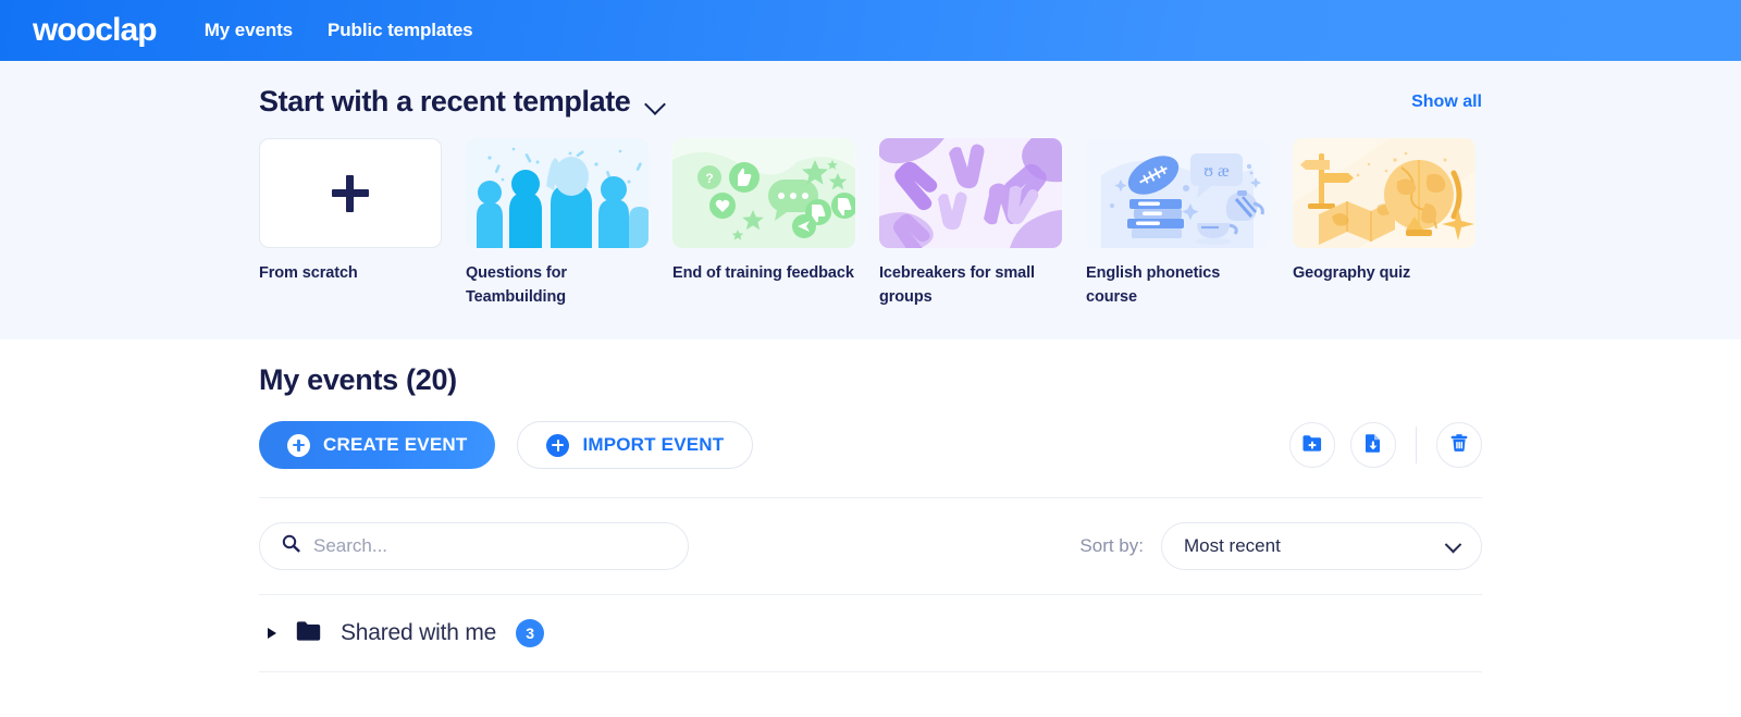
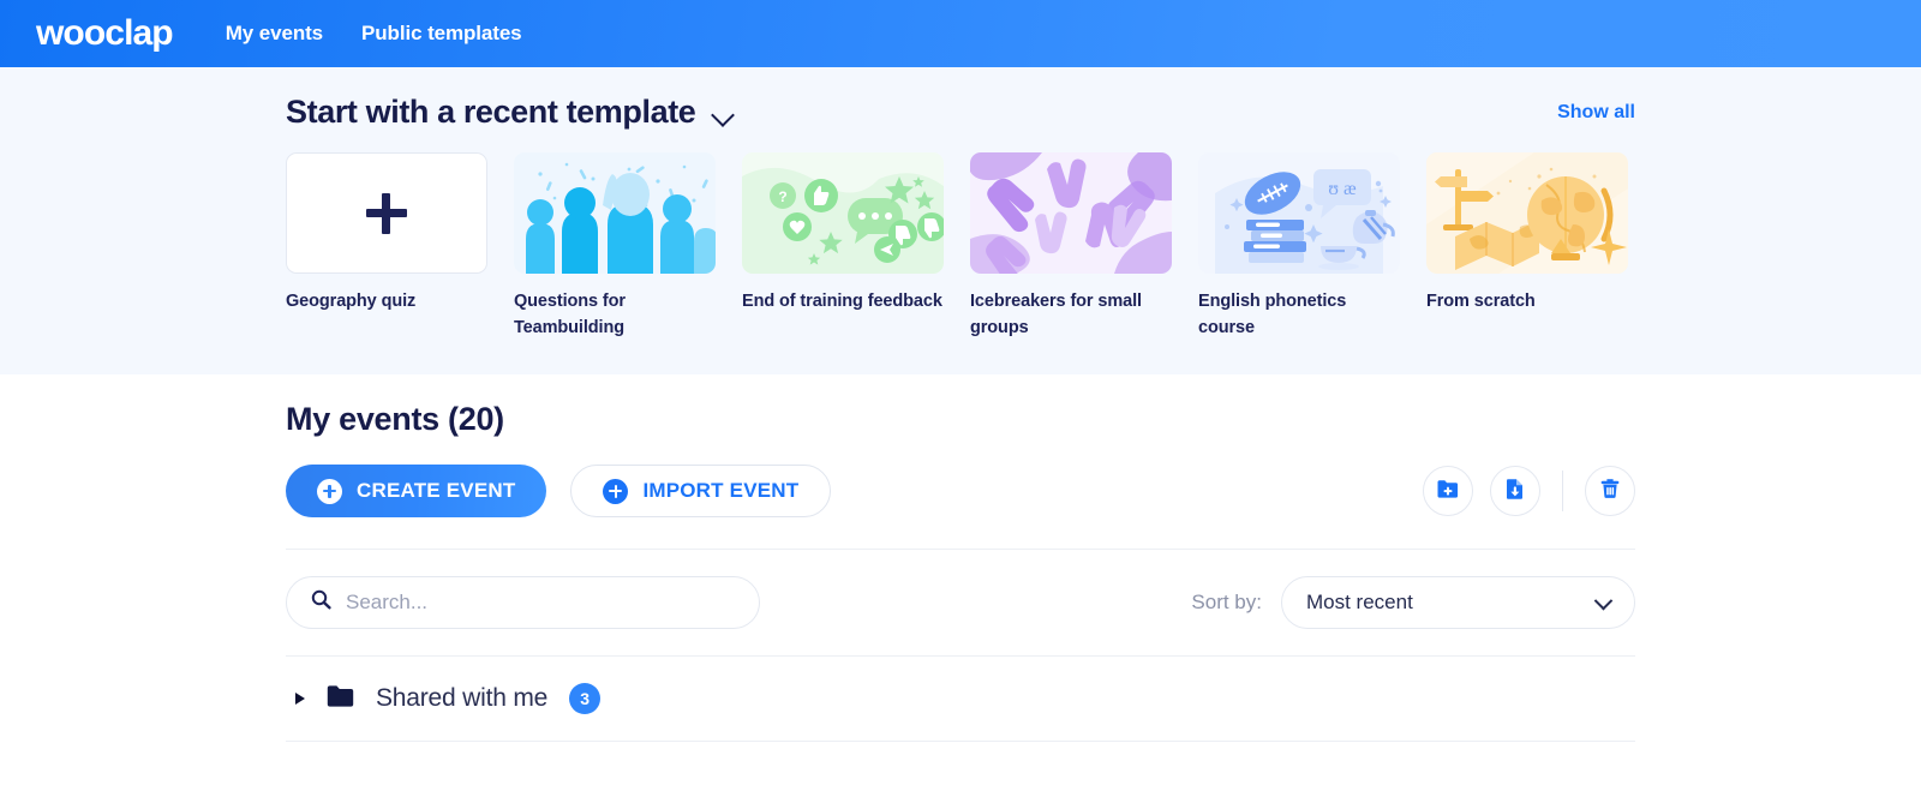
  wooclap
  My events
  Public templates
  Start with a recent template
  Show all
- From scratch
+ Geography quiz
  Questions for Teambuilding
  ?
  End of training feedback
  Icebreakers for small groups
  ʊ æ
  English phonetics course
- Geography quiz
+ From scratch
  My events (20)
  CREATE EVENT
  IMPORT EVENT
  Search...
  Sort by:
  Most recent
  Shared with me
  3
